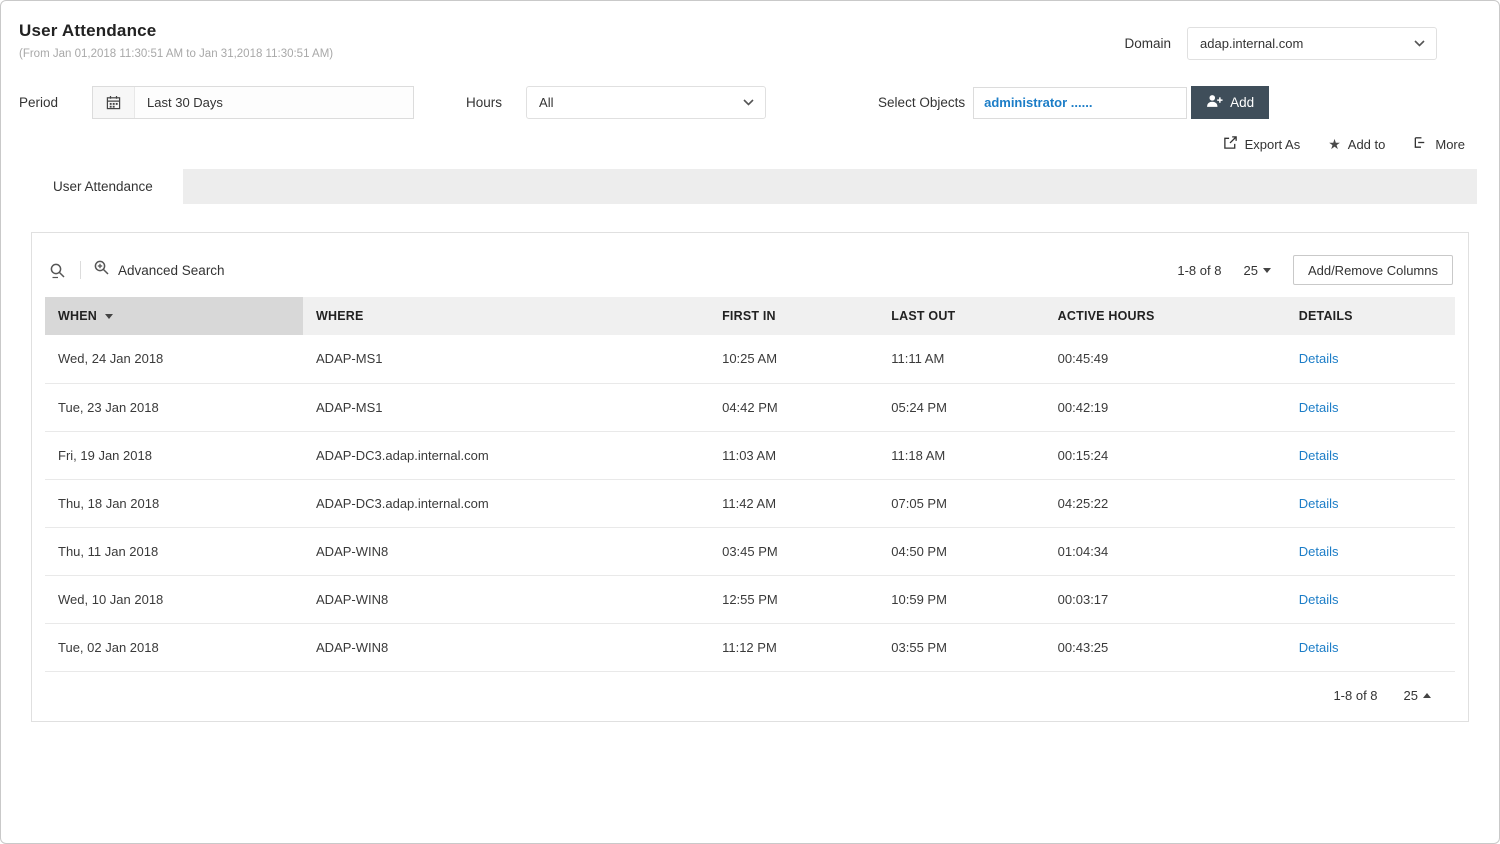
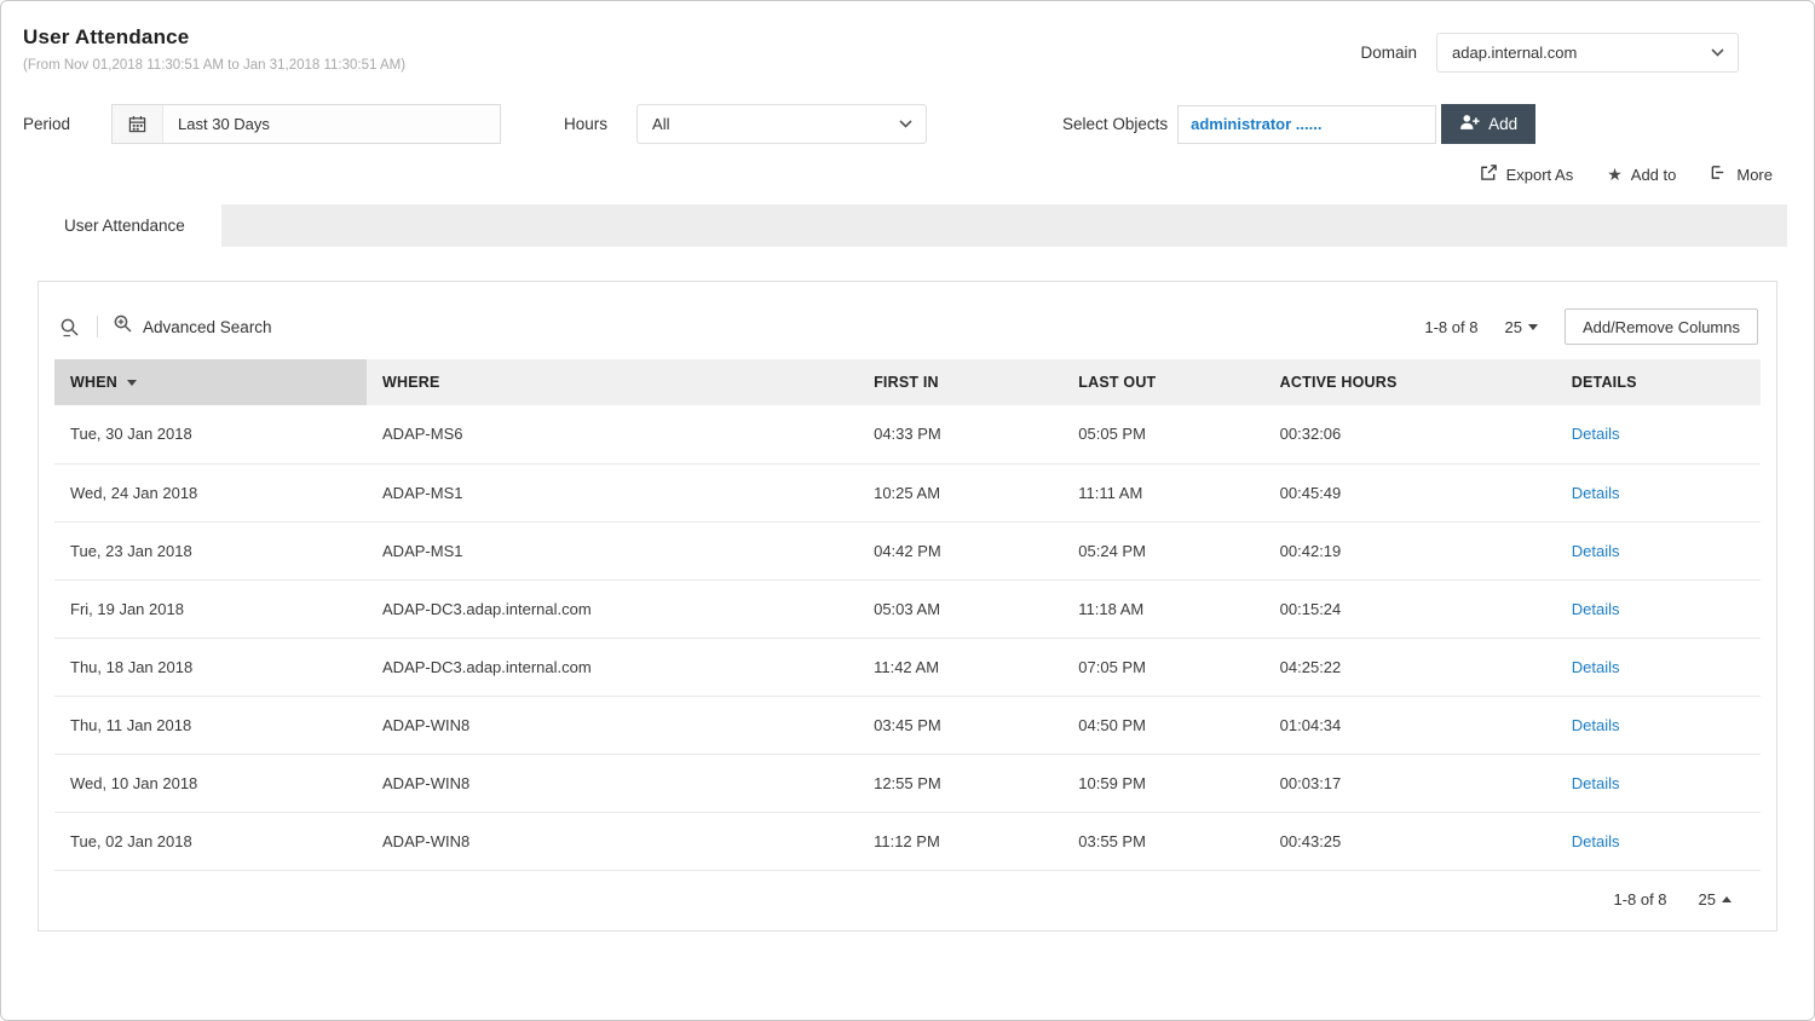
  User Attendance
- (From Jan 01,2018 11:30:51 AM to Jan 31,2018 11:30:51 AM)
+ (From Nov 01,2018 11:30:51 AM to Jan 31,2018 11:30:51 AM)
  Domain
  adap.internal.com
  Period
  Last 30 Days
  Hours
  All
  Select Objects
  administrator ......
  Add
  Export As
  ★
  Add to
  More
  User Attendance
  Advanced Search
  1-8 of 8
  25
  Add/Remove Columns
  WHEN	WHERE	FIRST IN	LAST OUT	ACTIVE HOURS	DETAILS
+ Tue, 30 Jan 2018	ADAP-MS6	04:33 PM	05:05 PM	00:32:06	Details
  Wed, 24 Jan 2018	ADAP-MS1	10:25 AM	11:11 AM	00:45:49	Details
  Tue, 23 Jan 2018	ADAP-MS1	04:42 PM	05:24 PM	00:42:19	Details
- Fri, 19 Jan 2018	ADAP-DC3.adap.internal.com	11:03 AM	11:18 AM	00:15:24	Details
+ Fri, 19 Jan 2018	ADAP-DC3.adap.internal.com	05:03 AM	11:18 AM	00:15:24	Details
  Thu, 18 Jan 2018	ADAP-DC3.adap.internal.com	11:42 AM	07:05 PM	04:25:22	Details
  Thu, 11 Jan 2018	ADAP-WIN8	03:45 PM	04:50 PM	01:04:34	Details
  Wed, 10 Jan 2018	ADAP-WIN8	12:55 PM	10:59 PM	00:03:17	Details
  Tue, 02 Jan 2018	ADAP-WIN8	11:12 PM	03:55 PM	00:43:25	Details
  1-8 of 8
  25
